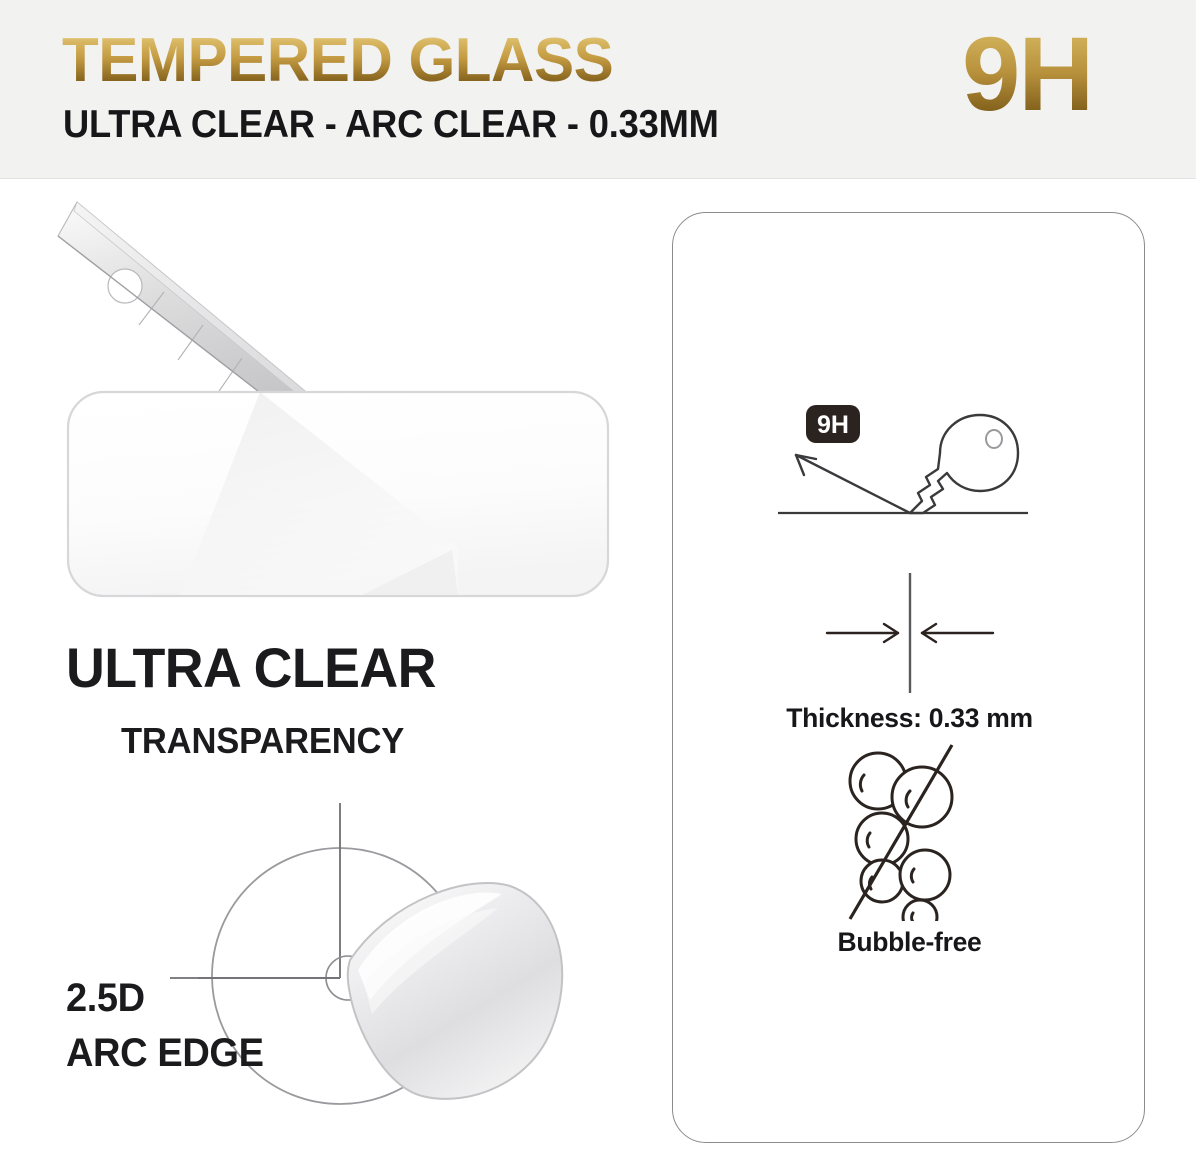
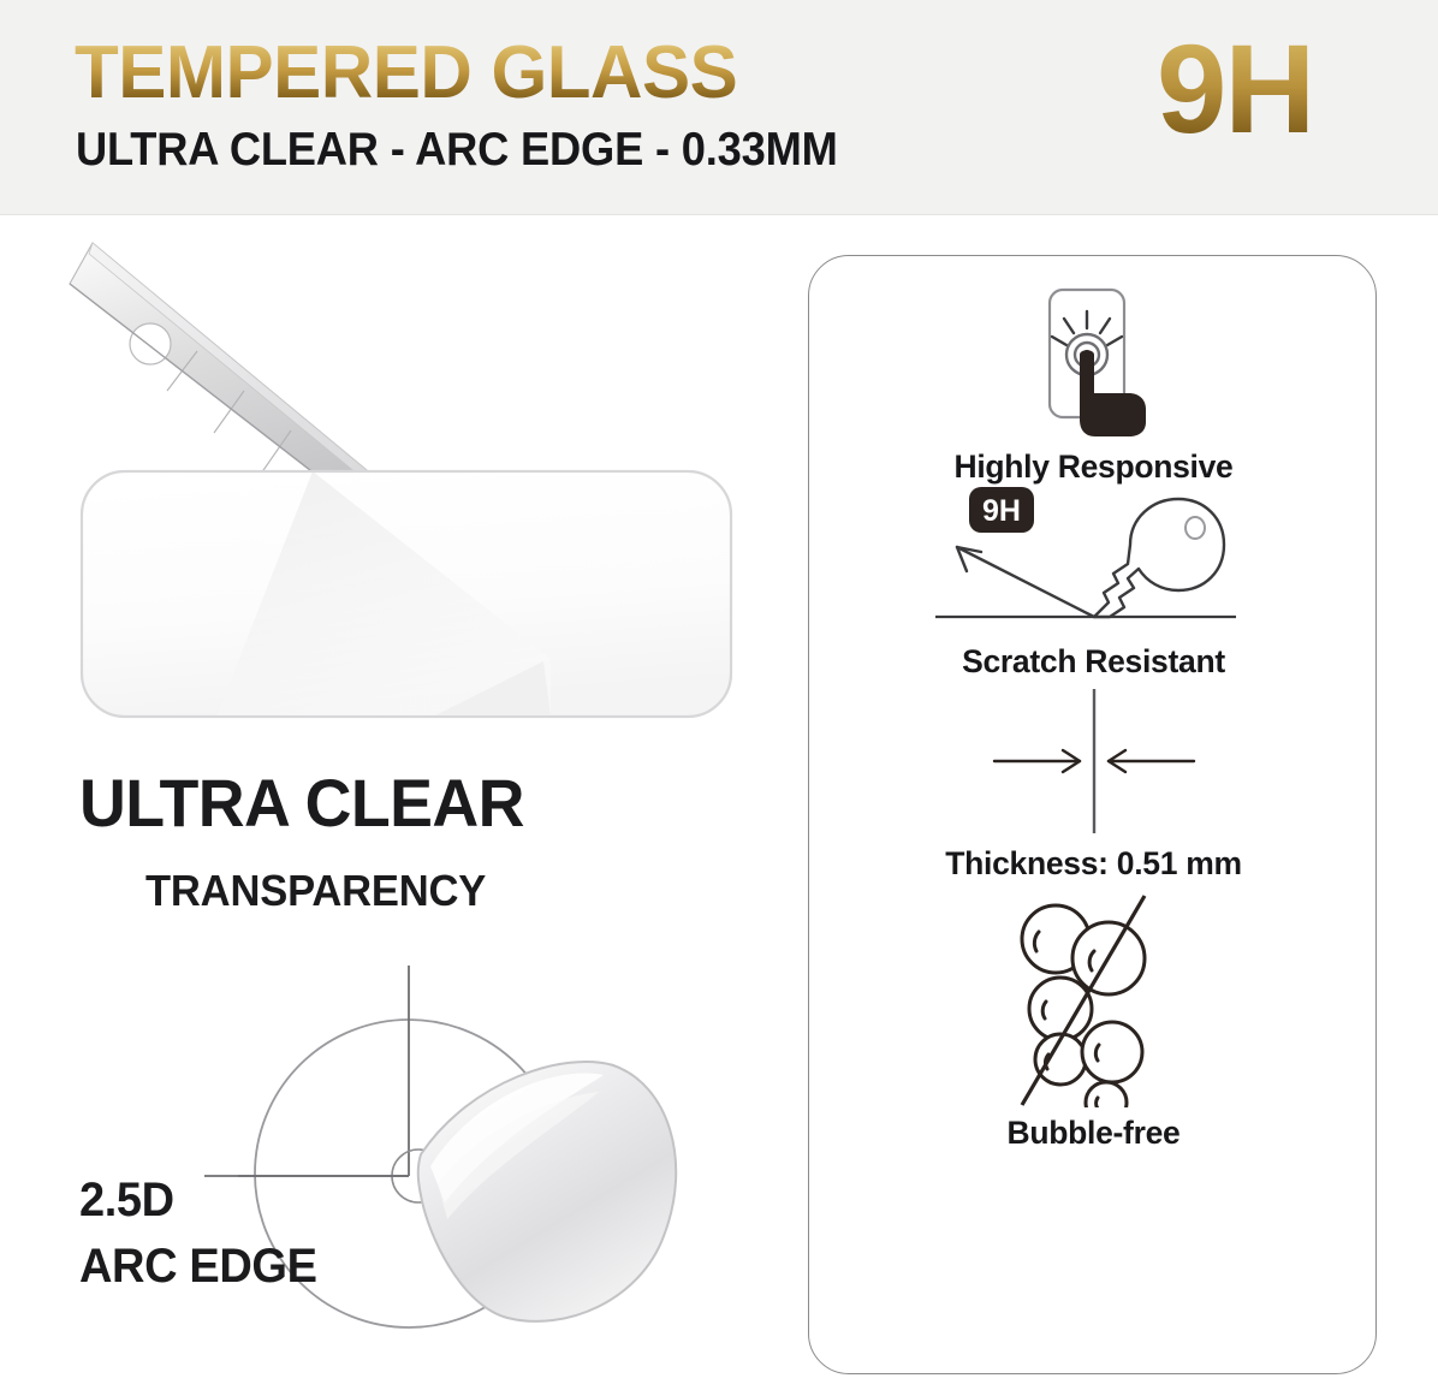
  TEMPERED GLASS
- ULTRA CLEAR - ARC CLEAR - 0.33MM
+ ULTRA CLEAR - ARC EDGE - 0.33MM
  9H
  ULTRA CLEAR
  TRANSPARENCY
  2.5D
  ARC EDGE
+ Highly Responsive
  9H
+ Scratch Resistant
- Thickness: 0.33 mm
+ Thickness: 0.51 mm
  Bubble-free
